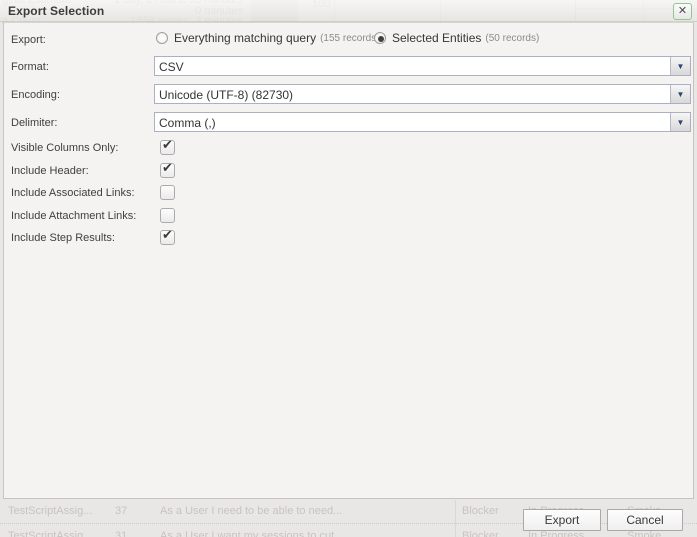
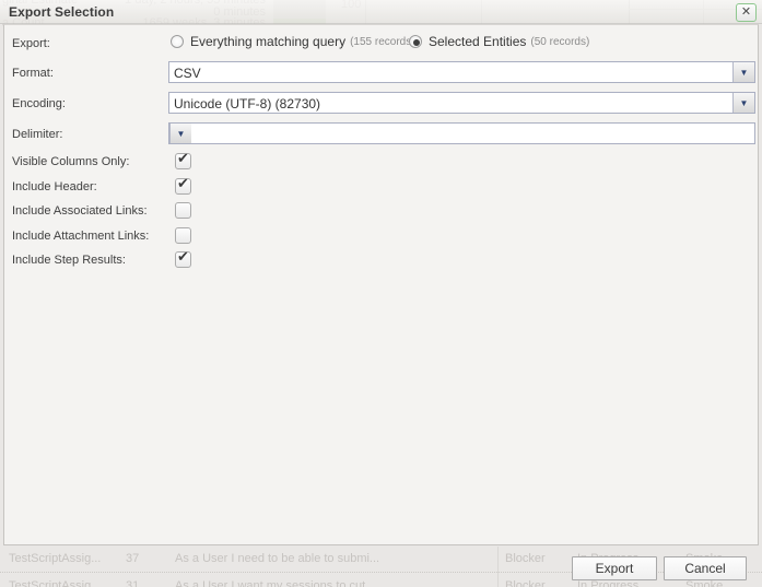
  TestScriptAssig...
  37
- As a User I need to be able to need...
+ As a User I need to be able to submi...
  Blocker
  TestScriptAssig...
  31
  As a User I want my sessions to cut...
  Blocker
  In Progress
  Smoke
  Export Selection
  ✕
  Export:
  Everything matching query
  (155 record
  Selected Entities
  (50 records)
  Format:
  CSV
  ▼
  Encoding:
  Unicode (UTF-8) (82730)
  ▼
  Delimiter:
- Comma (,)
  ▼
  Visible Columns Only:
  ✔
  Include Header:
  ✔
  Include Associated Links:
  Include Attachment Links:
  Include Step Results:
  ✔
  Export
  Cancel
